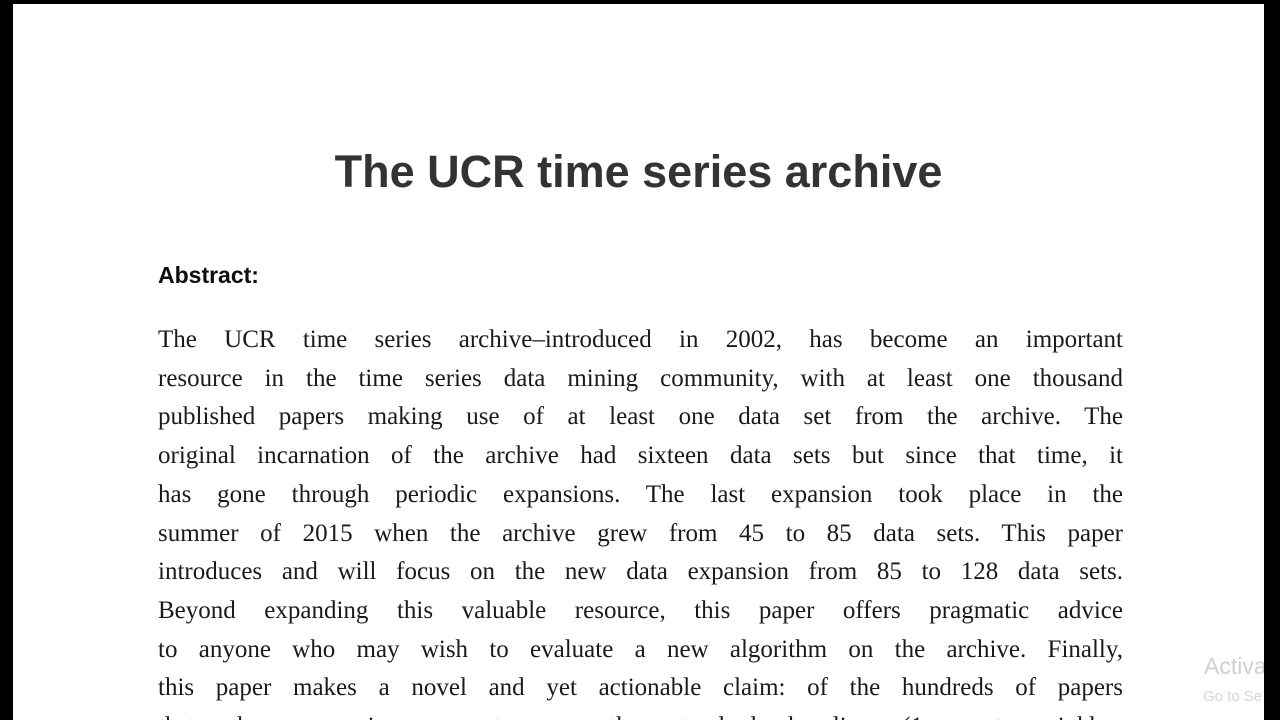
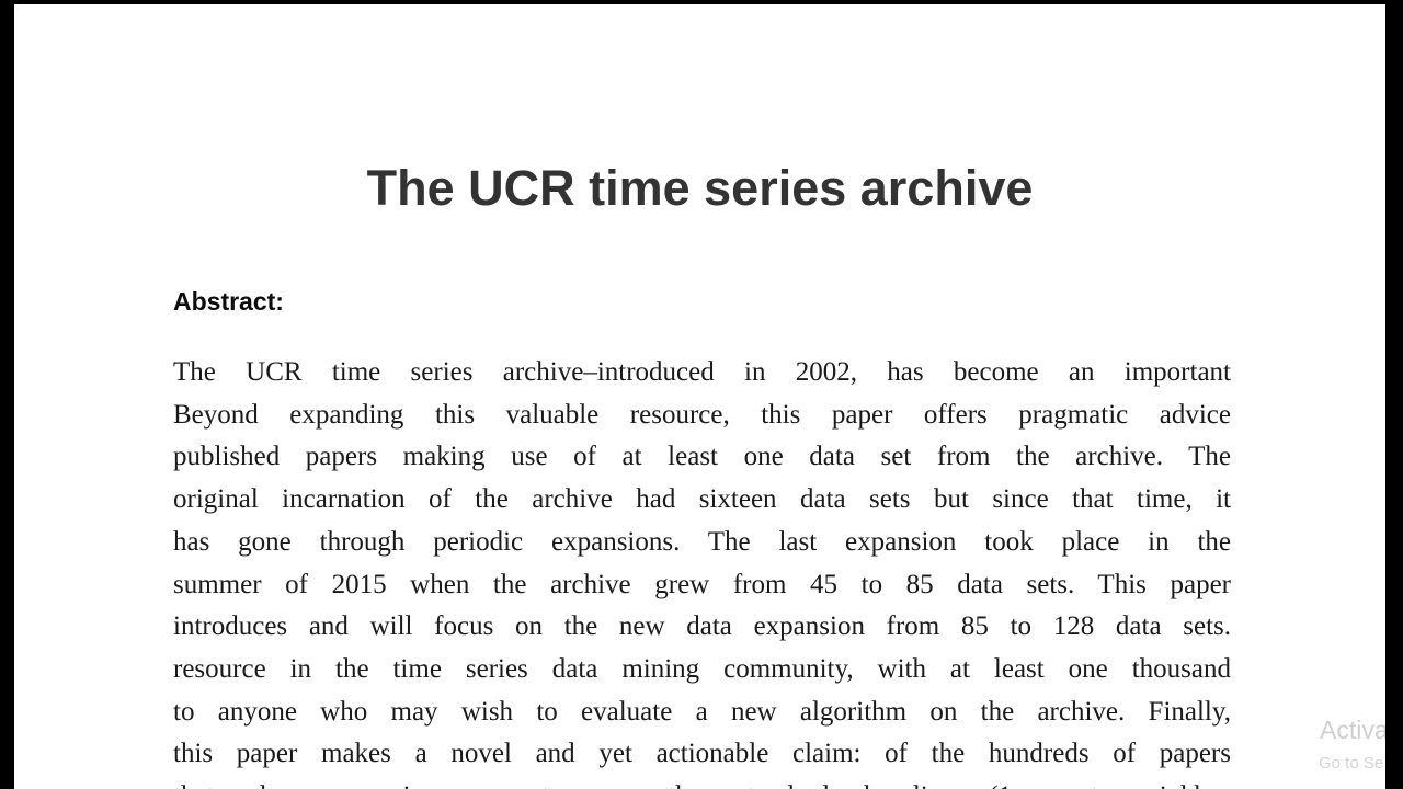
  The UCR time series archive
  Abstract:
  The UCR time series archive–introduced in 2002, has become an important
- resource in the time series data mining community, with at least one thousand
+ Beyond expanding this valuable resource, this paper offers pragmatic advice
  published papers making use of at least one data set from the archive. The
  original incarnation of the archive had sixteen data sets but since that time, it
  has gone through periodic expansions. The last expansion took place in the
  summer of 2015 when the archive grew from 45 to 85 data sets. This paper
  introduces and will focus on the new data expansion from 85 to 128 data sets.
- Beyond expanding this valuable resource, this paper offers pragmatic advice
+ resource in the time series data mining community, with at least one thousand
  to anyone who may wish to evaluate a new algorithm on the archive. Finally,
  this paper makes a novel and yet actionable claim: of the hundreds of papers
  Activa
  Go to Se
